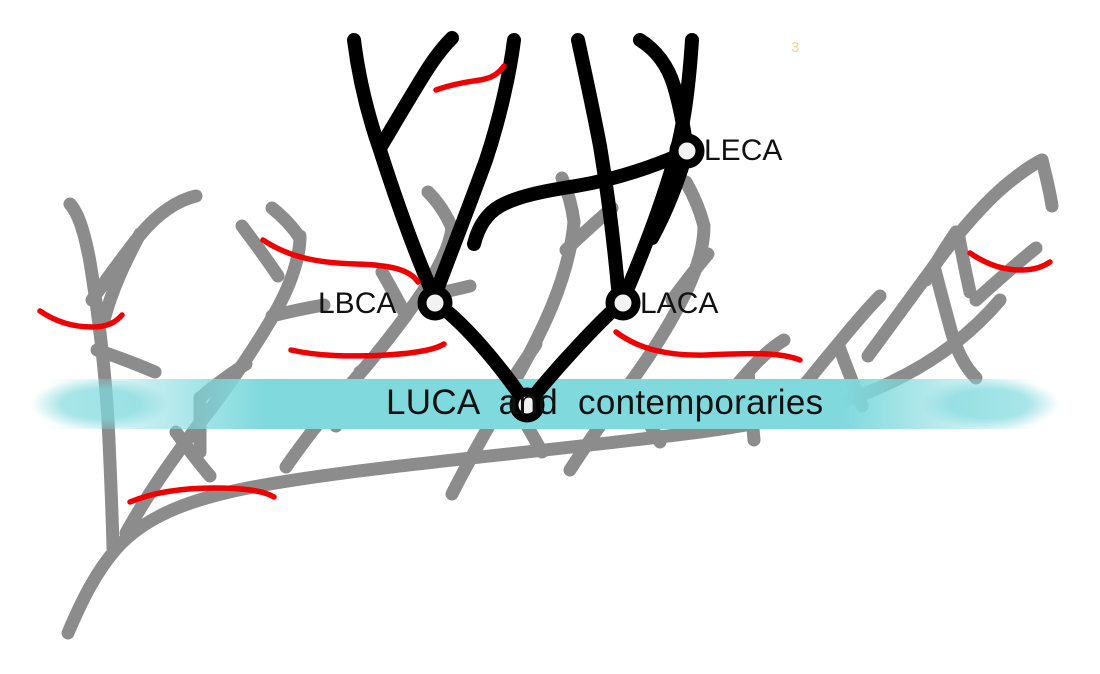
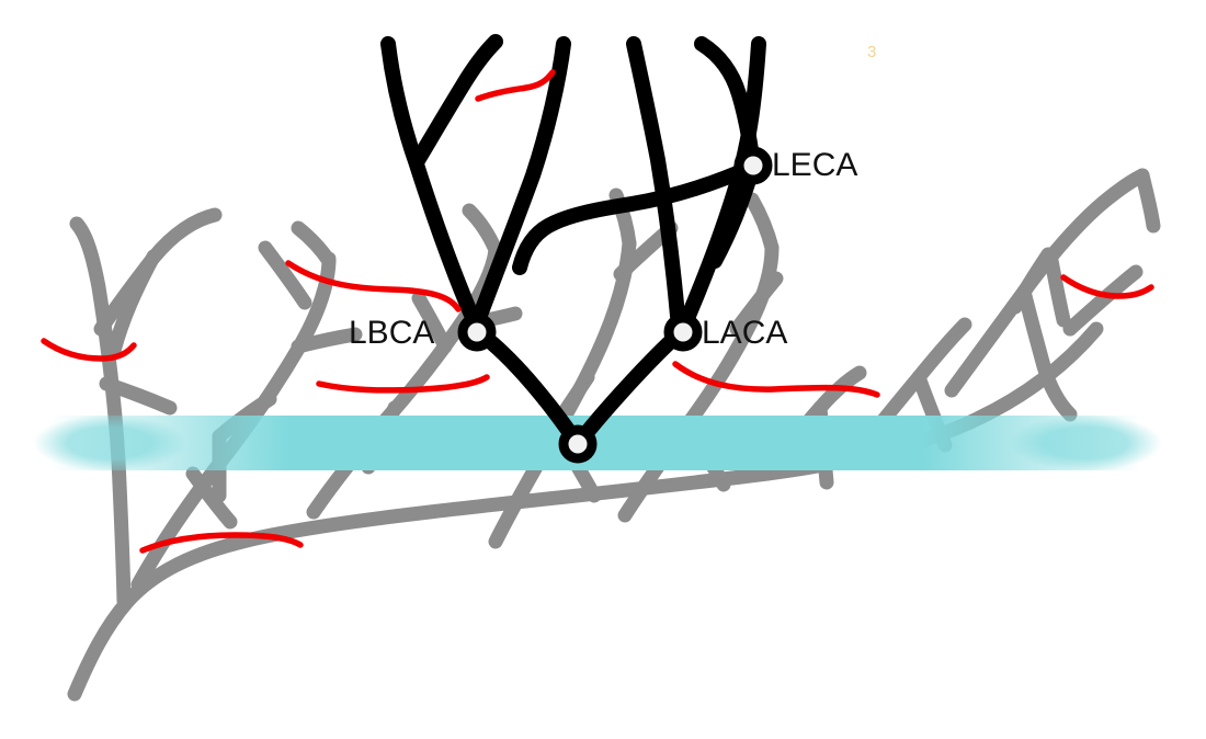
  LECA
  LBCA
  LACA
- LUCA and contemporaries
  3
